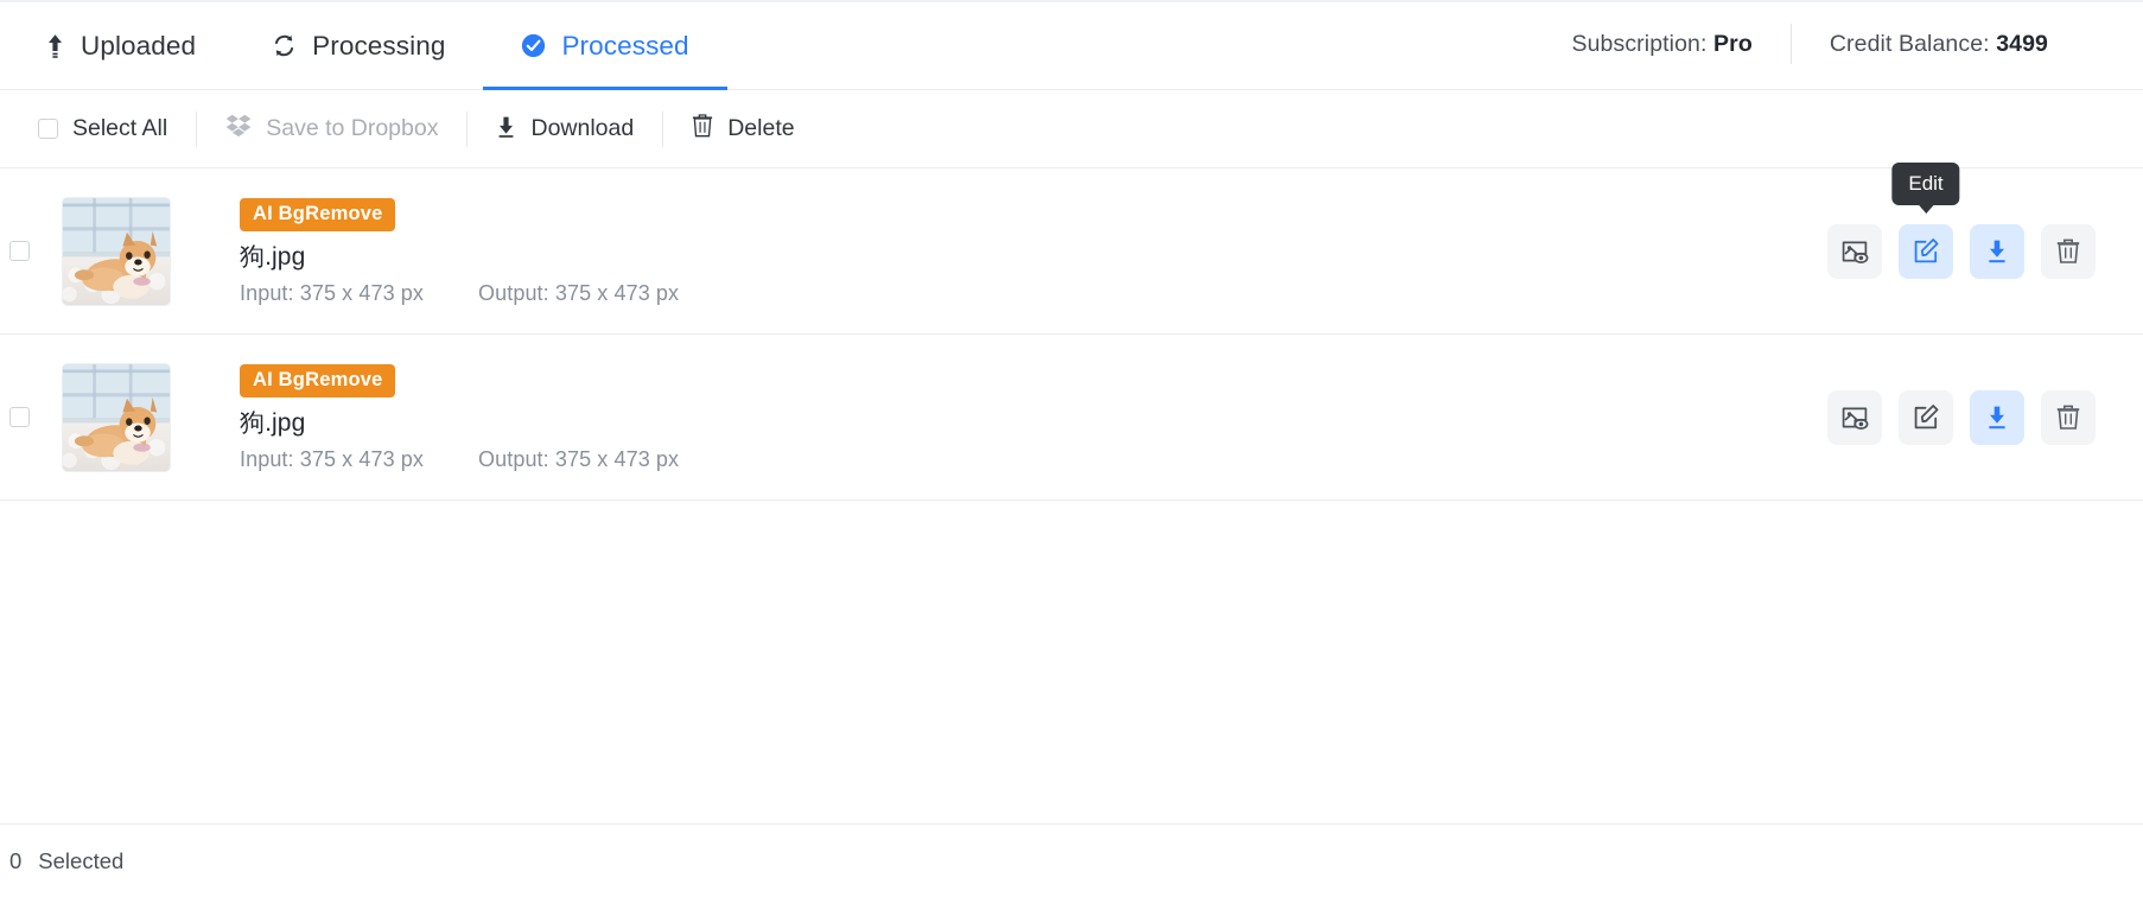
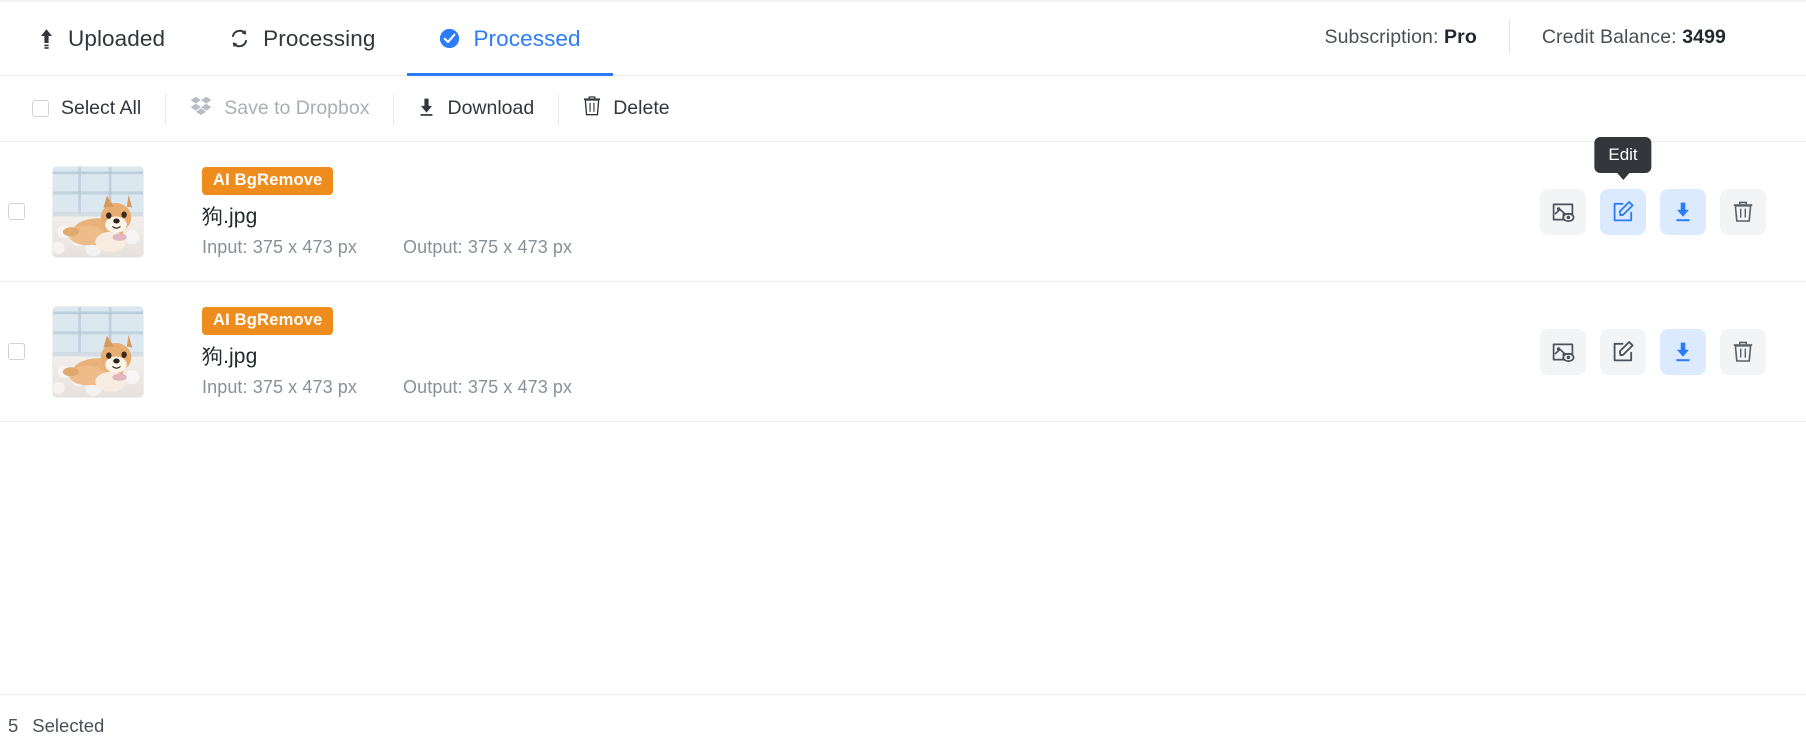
  Uploaded
  Processing
  Processed
  Subscription: Pro
  Credit Balance: 3499
  Select All
  Save to Dropbox
  Download
  Delete
  AI BgRemove
  狗.jpg
  Input: 375 x 473 px
  Output: 375 x 473 px
  Edit
  AI BgRemove
  狗.jpg
  Input: 375 x 473 px
  Output: 375 x 473 px
- 0
+ 5
  Selected
